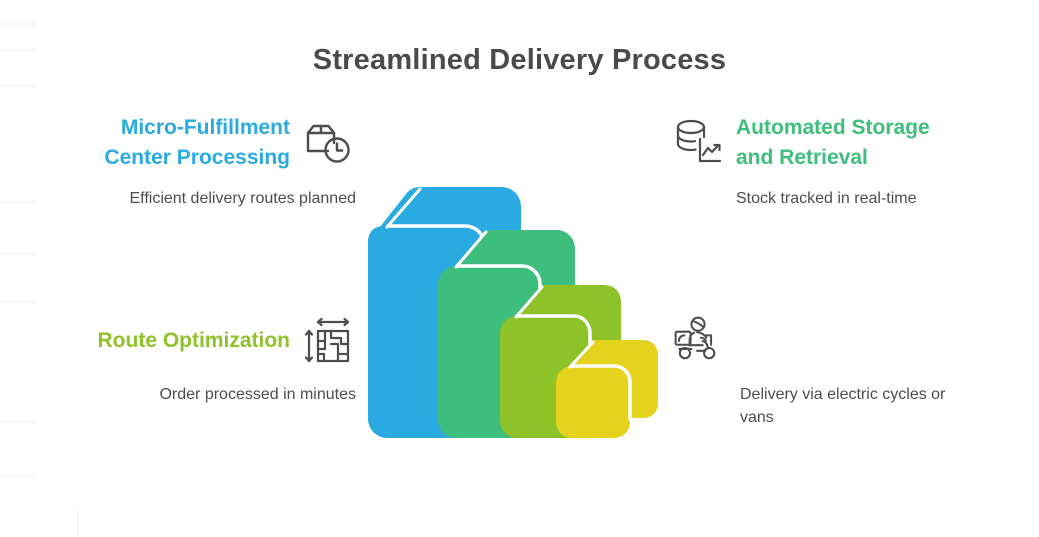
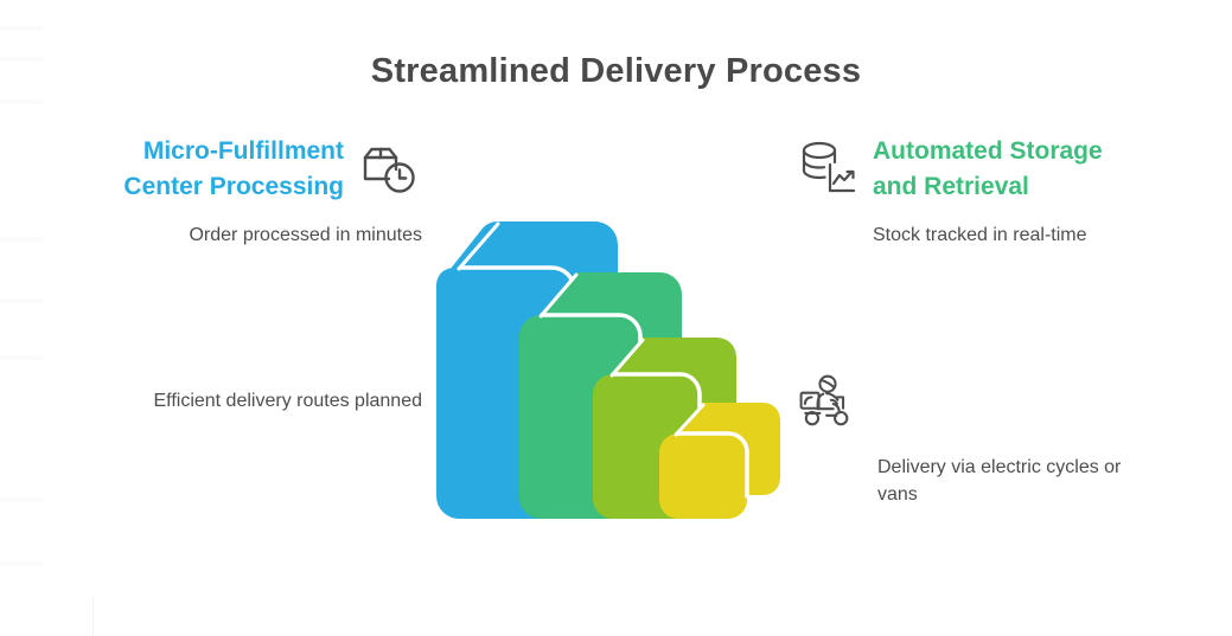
  Streamlined Delivery Process
  Micro-Fulfillment Center Processing
- Efficient delivery routes planned
+ Order processed in minutes
- Route Optimization
- Order processed in minutes
+ Efficient delivery routes planned
  Automated Storage and Retrieval
  Stock tracked in real-time
  Delivery via electric cycles or vans
